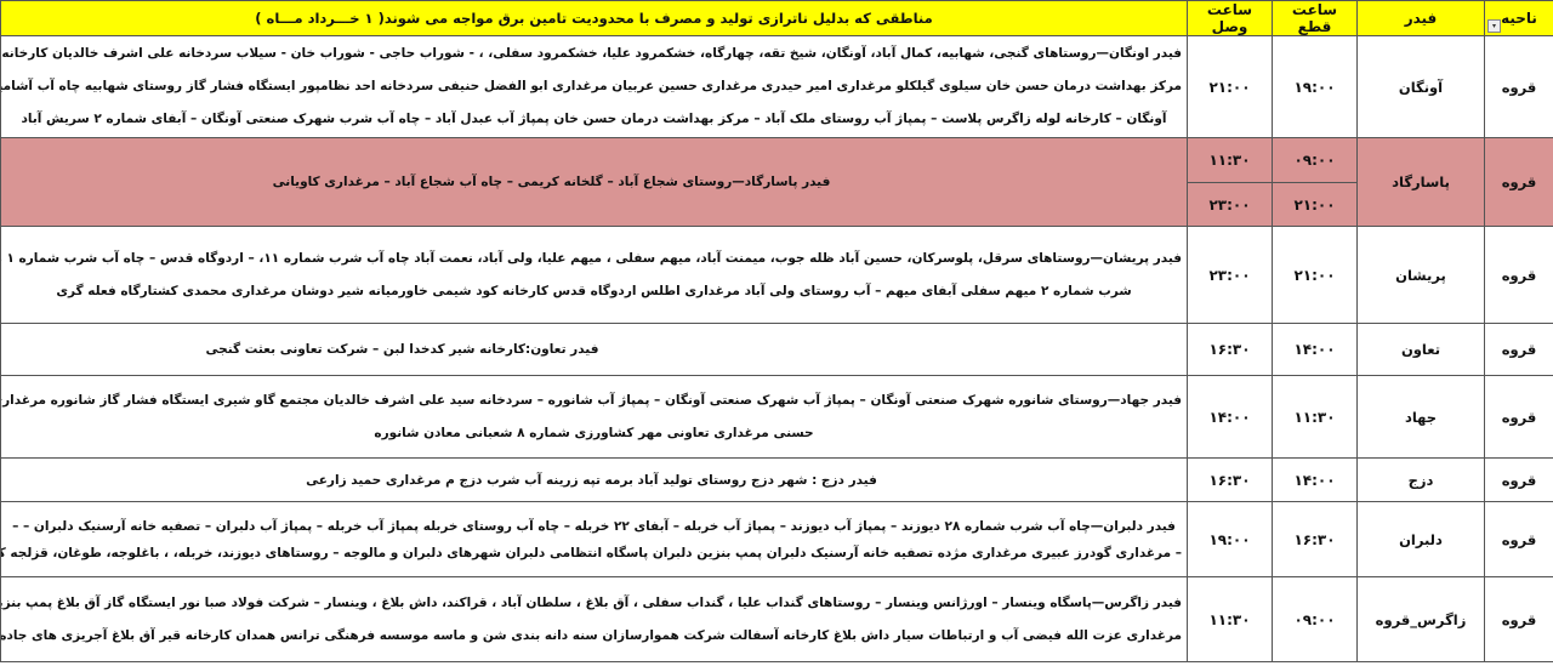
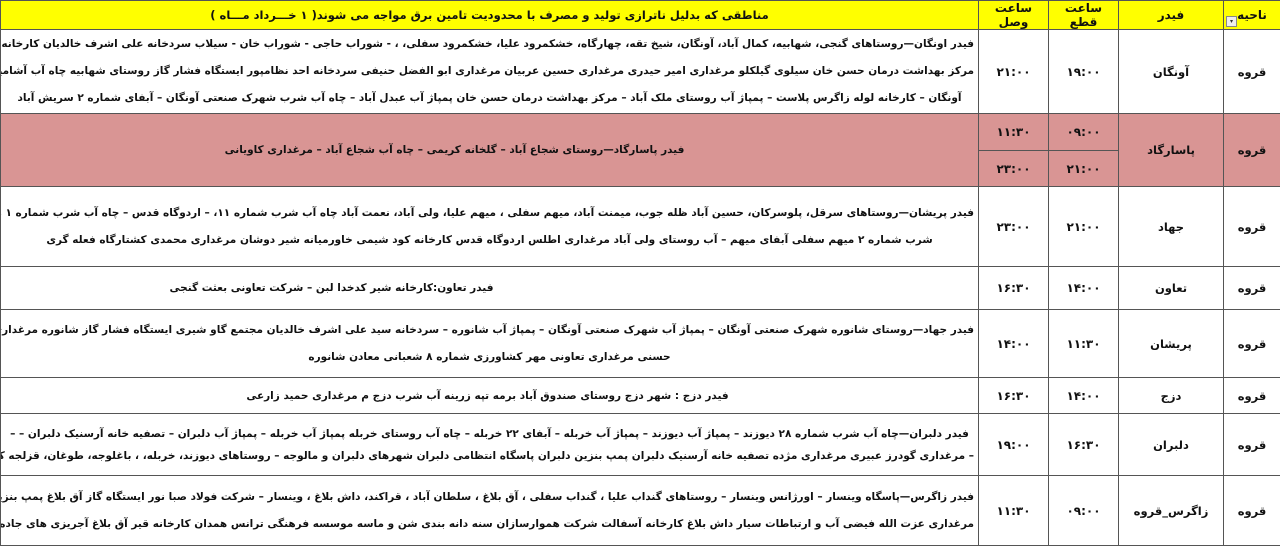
  ناحیه	فیدر	ساعت قطع	ساعت وصل	مناطقی که بدلیل ناترازی تولید و مصرف با محدودیت تامین برق مواجه می شوند( ۱ خـــرداد مـــاه )
  قروه	آونگان	۱۹:۰۰	۲۱:۰۰	فیدر اونگان—روستاهای گنجی، شهابیه، کمال آباد، آونگان، شیخ تقه، چهارگاه، خشکمرود علیا، خشکمرود سفلی، ، - شوراب حاجی - شوراب خان - سیلاب سردخانه علی اشرف خالدیان کارخانه مرکز بهداشت درمان حسن خان سیلوی گیلکلو مرغداری امیر حیدری مرغداری حسین عربیان مرغداری ابو الفضل حنیفی سردخانه احد نظامپور ایستگاه فشار گاز روستای شهابیه چاه آب آشامی آونگان – کارخانه لوله زاگرس پلاست – پمپاژ آب روستای ملک آباد – مرکز بهداشت درمان حسن خان پمپاژ آب عبدل آباد – چاه آب شرب شهرک صنعتی آونگان – آبفای شماره ۲ سریش آباد
  قروه	پاسارگاد	۰۹:۰۰	۱۱:۳۰	فیدر پاسارگاد—روستای شجاع آباد – گلخانه کریمی – چاه آب شجاع آباد – مرغداری کاویانی
  ۲۱:۰۰	۲۳:۰۰
- قروه	پریشان	۲۱:۰۰	۲۳:۰۰	فیدر پریشان—روستاهای سرقل، پلوسرکان، حسین آباد ظله جوب، میمنت آباد، میهم سفلی ، میهم علیا، ولی آباد، نعمت آباد چاه آب شرب شماره ۱۱، – اردوگاه قدس – چاه آب شرب شماره ۱ شرب شماره ۲ میهم سفلی آبفای میهم – آب روستای ولی آباد مرغداری اطلس اردوگاه قدس کارخانه کود شیمی خاورمیانه شیر دوشان مرغداری محمدی کشتارگاه فعله گری
+ قروه	جهاد	۲۱:۰۰	۲۳:۰۰	فیدر پریشان—روستاهای سرقل، پلوسرکان، حسین آباد ظله جوب، میمنت آباد، میهم سفلی ، میهم علیا، ولی آباد، نعمت آباد چاه آب شرب شماره ۱۱، – اردوگاه قدس – چاه آب شرب شماره ۱ شرب شماره ۲ میهم سفلی آبفای میهم – آب روستای ولی آباد مرغداری اطلس اردوگاه قدس کارخانه کود شیمی خاورمیانه شیر دوشان مرغداری محمدی کشتارگاه فعله گری
  قروه	تعاون	۱۴:۰۰	۱۶:۳۰	فیدر تعاون:کارخانه شیر کدخدا لبن – شرکت تعاونی بعثت گنجی
- قروه	جهاد	۱۱:۳۰	۱۴:۰۰	فیدر جهاد—روستای شانوره شهرک صنعتی آونگان – پمپاژ آب شهرک صنعتی آونگان – پمپاژ آب شانوره – سردخانه سید علی اشرف خالدیان مجتمع گاو شیری ایستگاه فشار گاز شانوره مرغدار حسنی مرغداری تعاونی مهر کشاورزی شماره ۸ شعبانی معادن شانوره
+ قروه	پریشان	۱۱:۳۰	۱۴:۰۰	فیدر جهاد—روستای شانوره شهرک صنعتی آونگان – پمپاژ آب شهرک صنعتی آونگان – پمپاژ آب شانوره – سردخانه سید علی اشرف خالدیان مجتمع گاو شیری ایستگاه فشار گاز شانوره مرغدار حسنی مرغداری تعاونی مهر کشاورزی شماره ۸ شعبانی معادن شانوره
- قروه	دزج	۱۴:۰۰	۱۶:۳۰	فیدر دزج : شهر دزج روستای تولید آباد برمه تپه زرینه آب شرب دزج م مرغداری حمید زارعی
+ قروه	دزج	۱۴:۰۰	۱۶:۳۰	فیدر دزج : شهر دزج روستای صندوق آباد برمه تپه زرینه آب شرب دزج م مرغداری حمید زارعی
  قروه	دلبران	۱۶:۳۰	۱۹:۰۰	فیدر دلبران—چاه آب شرب شماره ۲۸ دیوزند – پمپاژ آب دیوزند – پمپاژ آب خربله – آبفای ۲۲ خربله – چاه آب روستای خربله پمپاژ آب خربله – پمپاژ آب دلبران – تصفیه خانه آرسنیک دلبران – – – مرغداری گودرز عبیری مرغداری مژده تصفیه خانه آرسنیک دلبران پمپ بنزین دلبران پاسگاه انتظامی دلبران شهرهای دلبران و مالوجه – روستاهای دیوزند، خربله، ، باغلوجه، طوغان، قزلجه ک
  قروه	زاگرس_قروه	۰۹:۰۰	۱۱:۳۰	فیدر زاگرس—پاسگاه وینسار – اورژانس وینسار – روستاهای گنداب علیا ، گنداب سفلی ، آق بلاغ ، سلطان آباد ، قراکند، داش بلاغ ، وینسار – شرکت فولاد صبا نور ایستگاه گاز آق بلاغ پمپ بنزی مرغداری عزت الله فیضی آب و ارتباطات سیار داش بلاغ کارخانه آسفالت شرکت هموارسازان سنه دانه بندی شن و ماسه موسسه فرهنگی ترانس همدان کارخانه قیر آق بلاغ آجریزی های جاده
